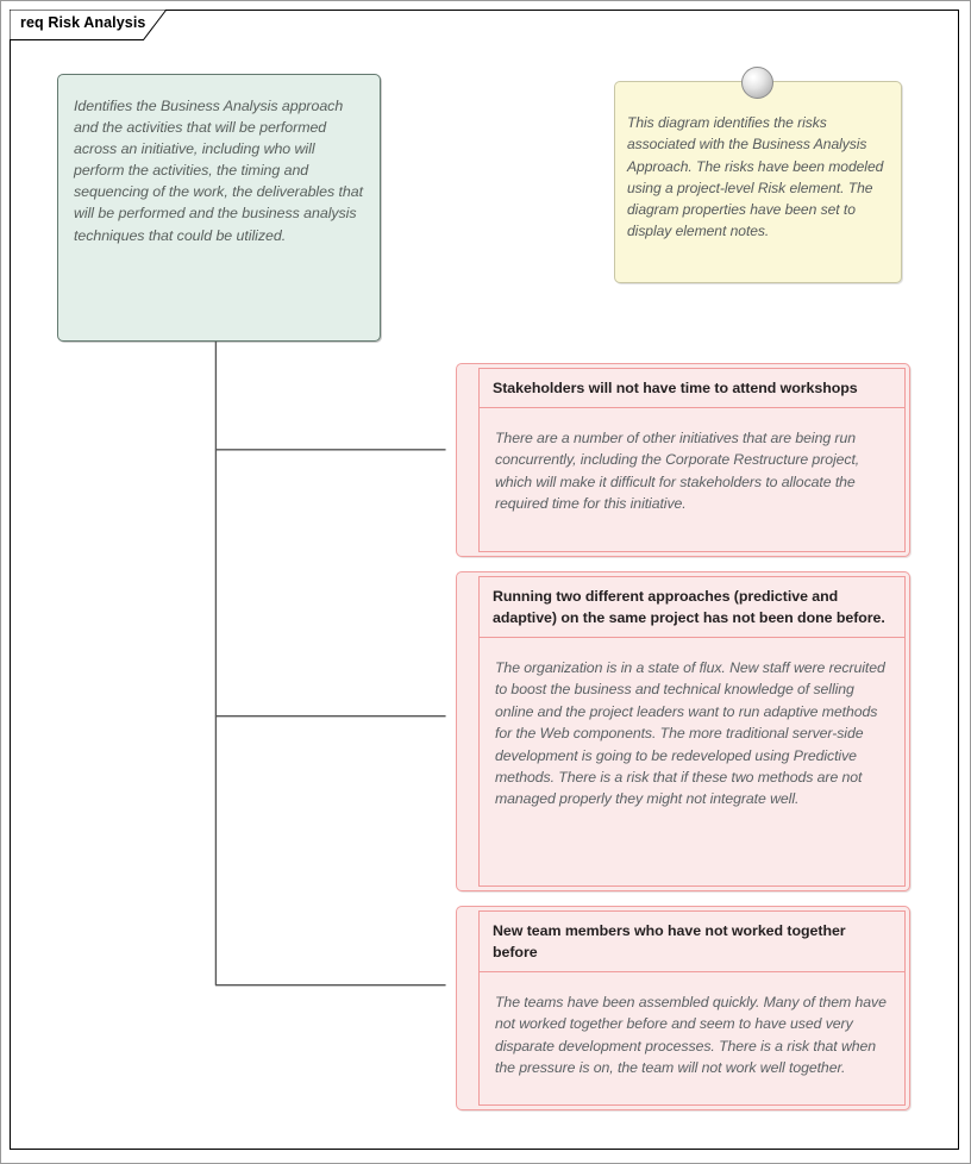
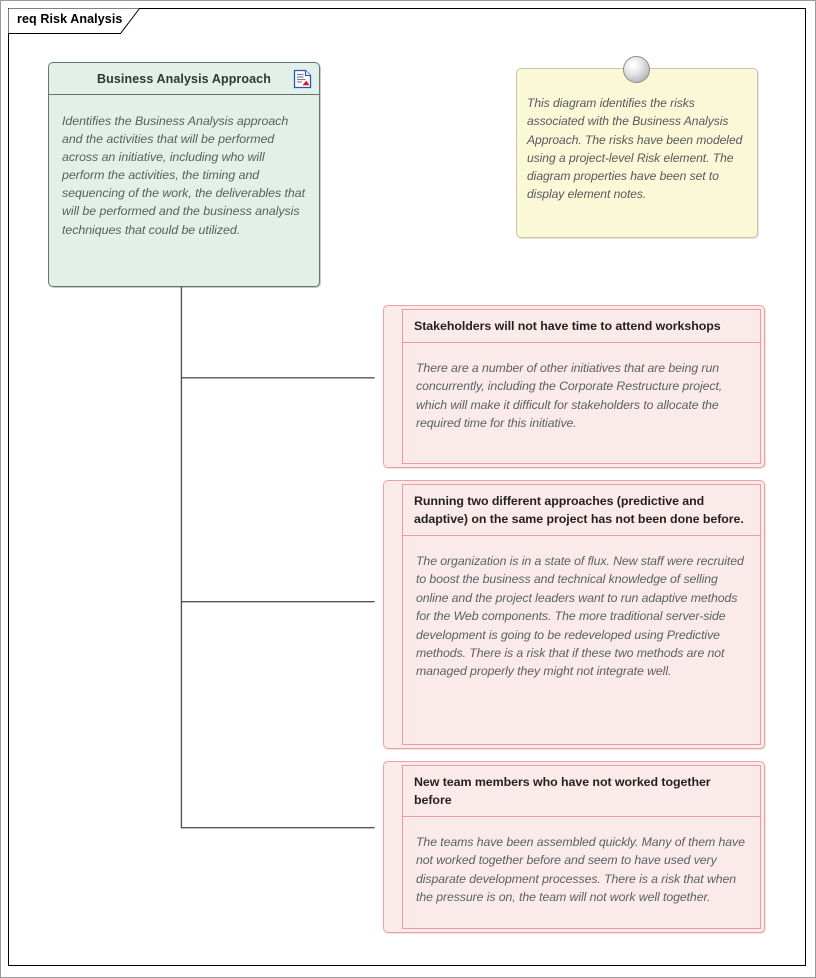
  req Risk Analysis
+ Business Analysis Approach
  Identifies the Business Analysis approach and the activities that will be performed across an initiative, including who will perform the activities, the timing and sequencing of the work, the deliverables that will be performed and the business analysis techniques that could be utilized.
  This diagram identifies the risks associated with the Business Analysis Approach. The risks have been modeled using a project-level Risk element. The diagram properties have been set to display element notes.
  Stakeholders will not have time to attend workshops
  There are a number of other initiatives that are being run concurrently, including the Corporate Restructure project, which will make it difficult for stakeholders to allocate the required time for this initiative.
  Running two different approaches (predictive and adaptive) on the same project has not been done before.
  The organization is in a state of flux. New staff were recruited to boost the business and technical knowledge of selling online and the project leaders want to run adaptive methods for the Web components. The more traditional server-side development is going to be redeveloped using Predictive methods. There is a risk that if these two methods are not managed properly they might not integrate well.
  New team members who have not worked together before
  The teams have been assembled quickly. Many of them have not worked together before and seem to have used very disparate development processes. There is a risk that when the pressure is on, the team will not work well together.
